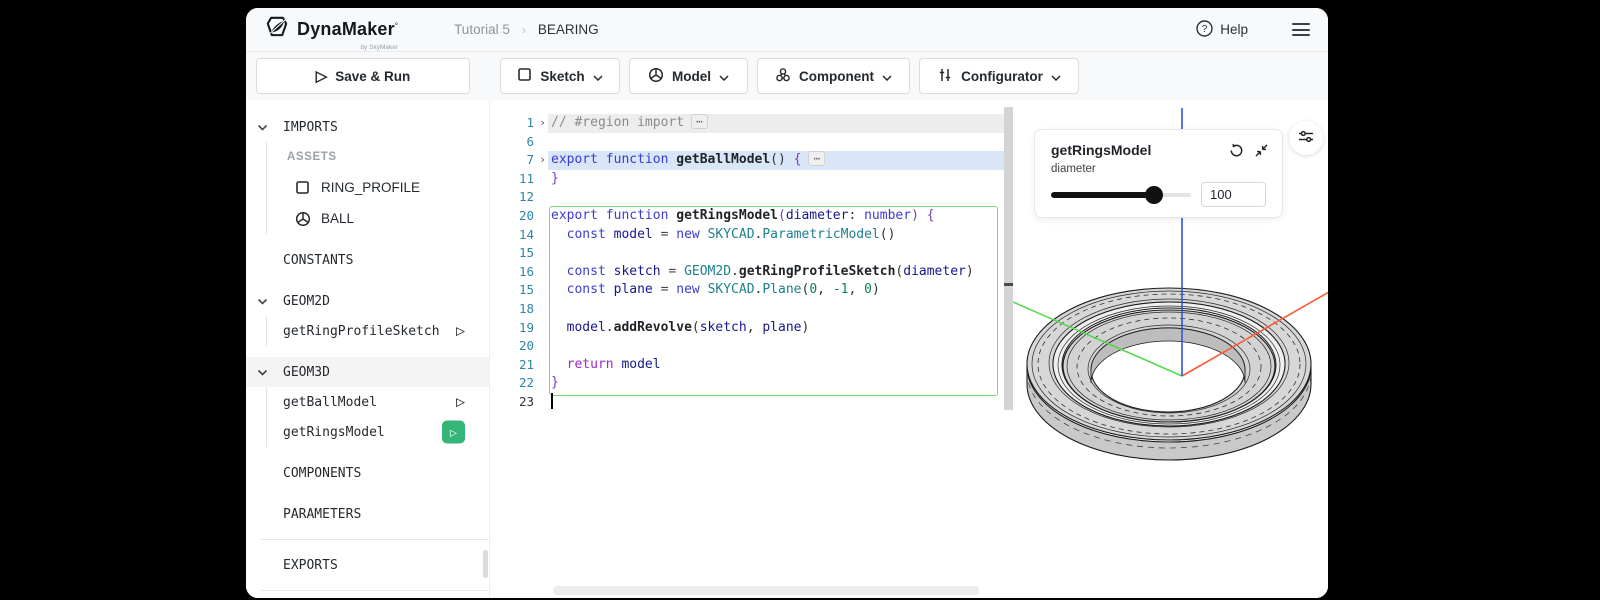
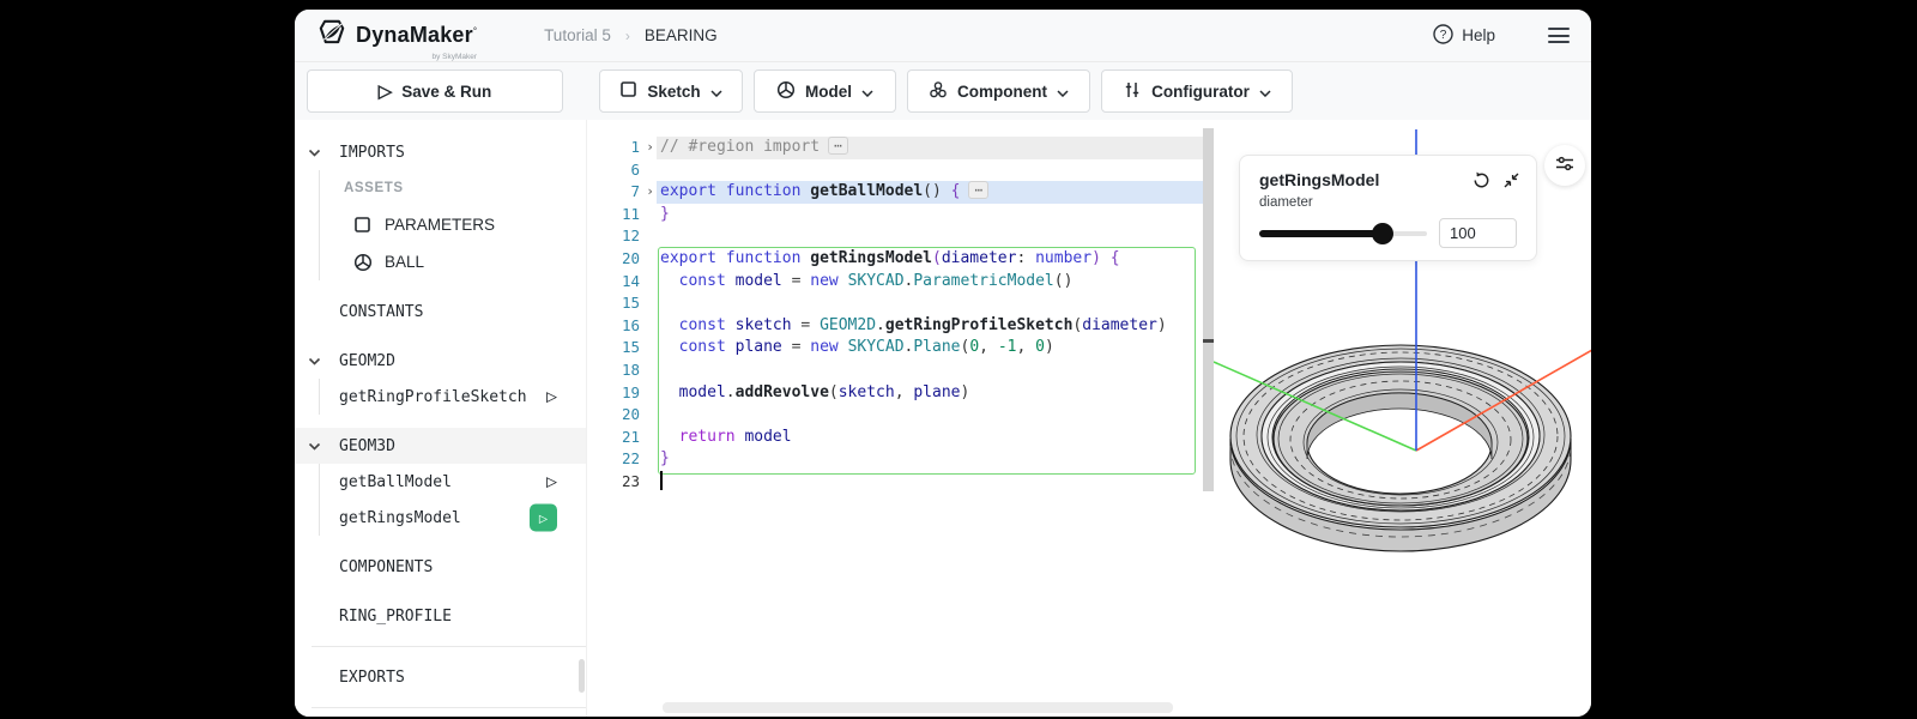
  DynaMaker°
  Tutorial 5
  ›
  BEARING
  ?
  Help
  ▷
  Save & Run
  Sketch
  Model
  Component
  Configurator
  IMPORTS
  ASSETS
- RING_PROFILE
+ PARAMETERS
  BALL
  CONSTANTS
  GEOM2D
  getRingProfileSketch
  ▷
  GEOM3D
  getBallModel
  ▷
  getRingsModel
  ▷
  COMPONENTS
- PARAMETERS
+ RING_PROFILE
  EXPORTS
  1 › // #region import ⋯
  6
  7 › export function getBallModel() { ⋯
  11 }
  12
  20 export function getRingsModel(diameter: number) {
  14 const model = new SKYCAD.ParametricModel()
  15
  16 const sketch = GEOM2D.getRingProfileSketch(diameter)
  15 const plane = new SKYCAD.Plane(0, -1, 0)
  18
  19 model.addRevolve(sketch, plane)
  20
  21 return model
  22 }
  23
  getRingsModel
  diameter
  100
